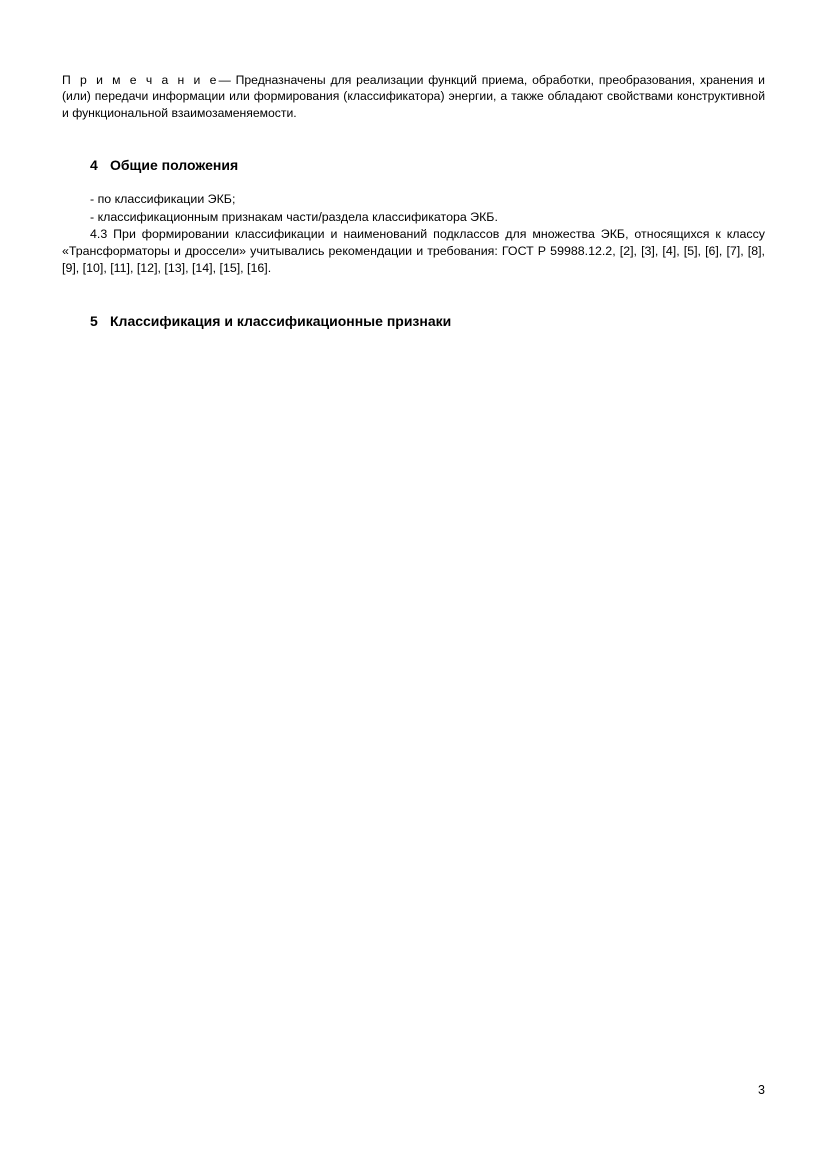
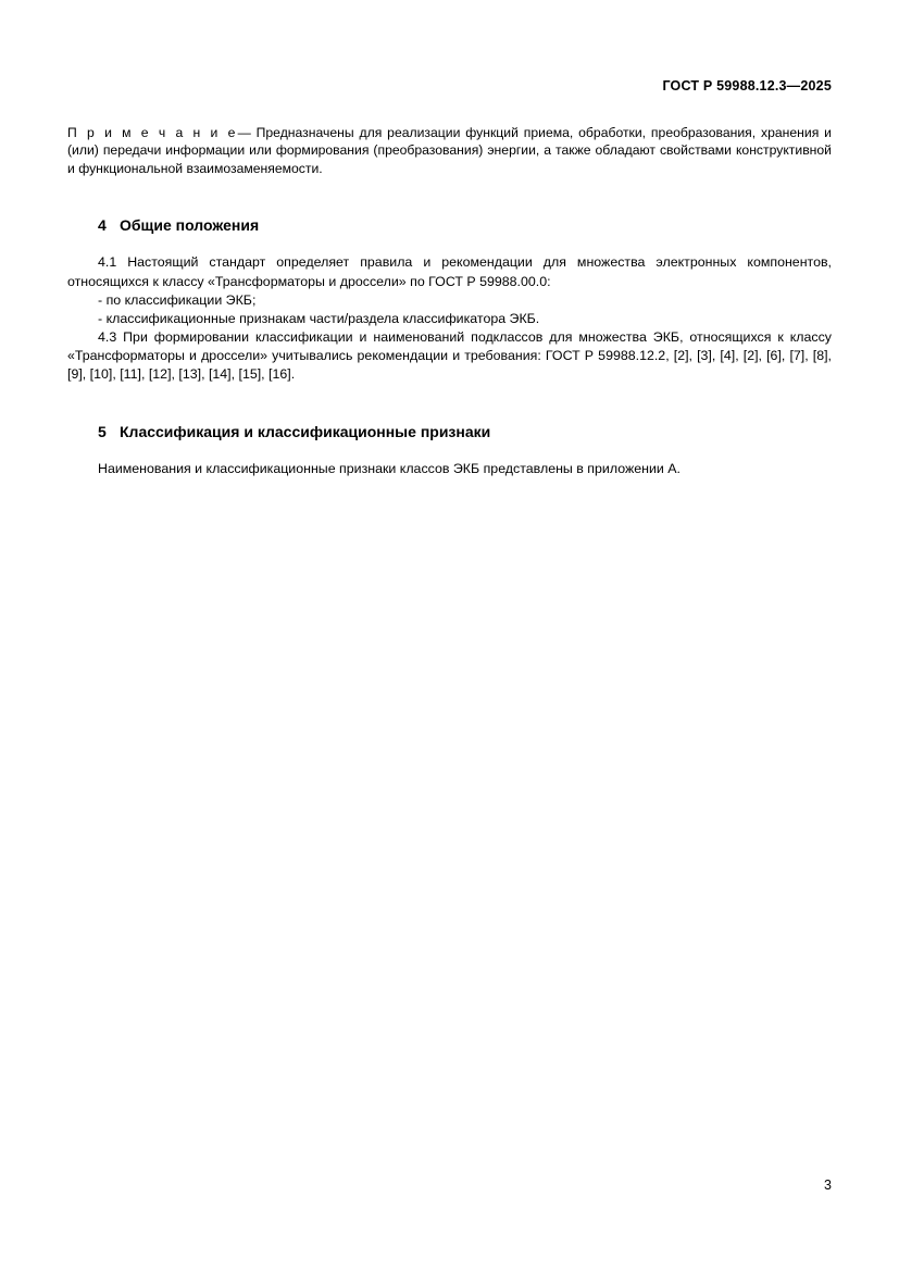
+ ГОСТ Р 59988.12.3—2025
- П р и м е ч а н и е— Предназначены для реализации функций приема, обработки, преобразования, хранения и (или) передачи информации или формирования (классификатора) энергии, а также обладают свойствами конструктивной и функциональной взаимозаменяемости.
+ П р и м е ч а н и е— Предназначены для реализации функций приема, обработки, преобразования, хранения и (или) передачи информации или формирования (преобразования) энергии, а также обладают свойствами конструктивной и функциональной взаимозаменяемости.
  4 Общие положения
+ 4.1 Настоящий стандарт определяет правила и рекомендации для множества электронных компонентов, относящихся к классу «Трансформаторы и дроссели» по ГОСТ Р 59988.00.0:
  - по классификации ЭКБ;
- - классификационным признакам части/раздела классификатора ЭКБ.
+ - классификационные признакам части/раздела классификатора ЭКБ.
- 4.3 При формировании классификации и наименований подклассов для множества ЭКБ, относящихся к классу «Трансформаторы и дроссели» учитывались рекомендации и требования: ГОСТ Р 59988.12.2, [2], [3], [4], [5], [6], [7], [8], [9], [10], [11], [12], [13], [14], [15], [16].
+ 4.3 При формировании классификации и наименований подклассов для множества ЭКБ, относящихся к классу «Трансформаторы и дроссели» учитывались рекомендации и требования: ГОСТ Р 59988.12.2, [2], [3], [4], [2], [6], [7], [8], [9], [10], [11], [12], [13], [14], [15], [16].
  5 Классификация и классификационные признаки
+ Наименования и классификационные признаки классов ЭКБ представлены в приложении А.
  3
